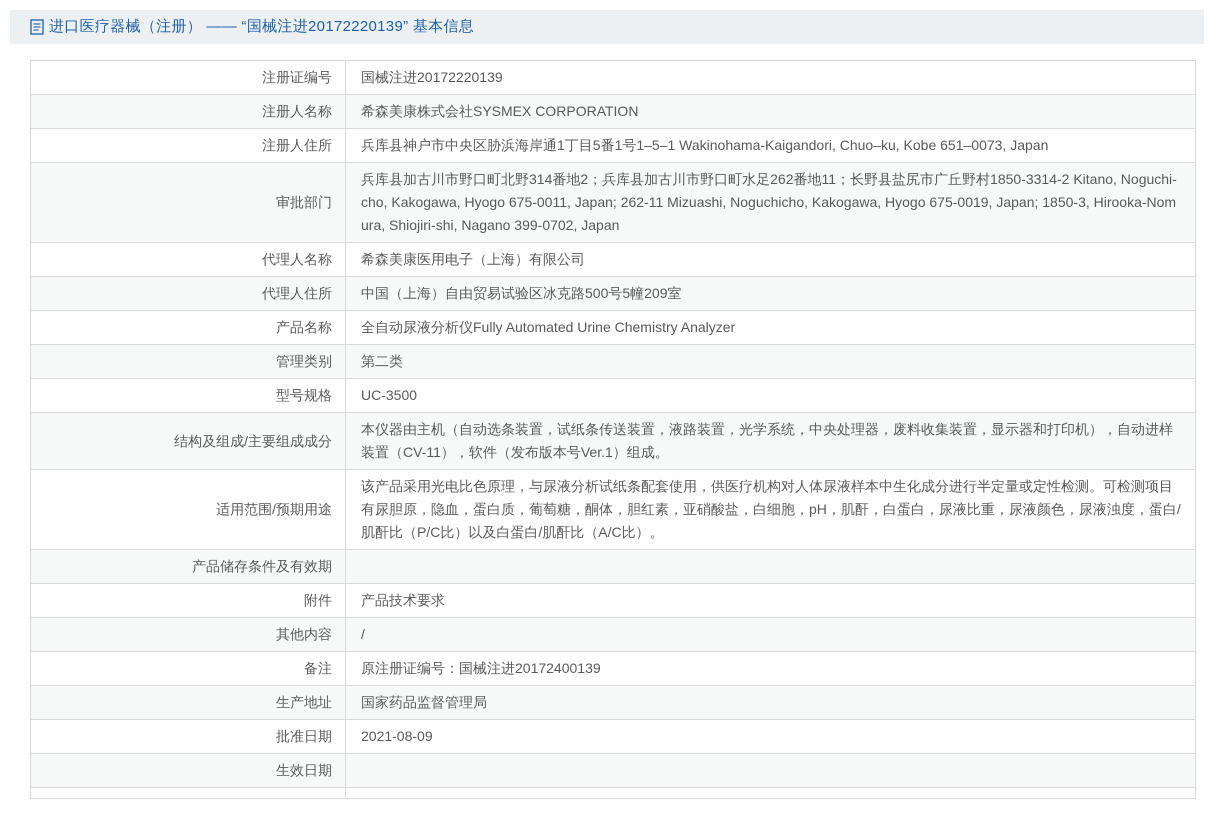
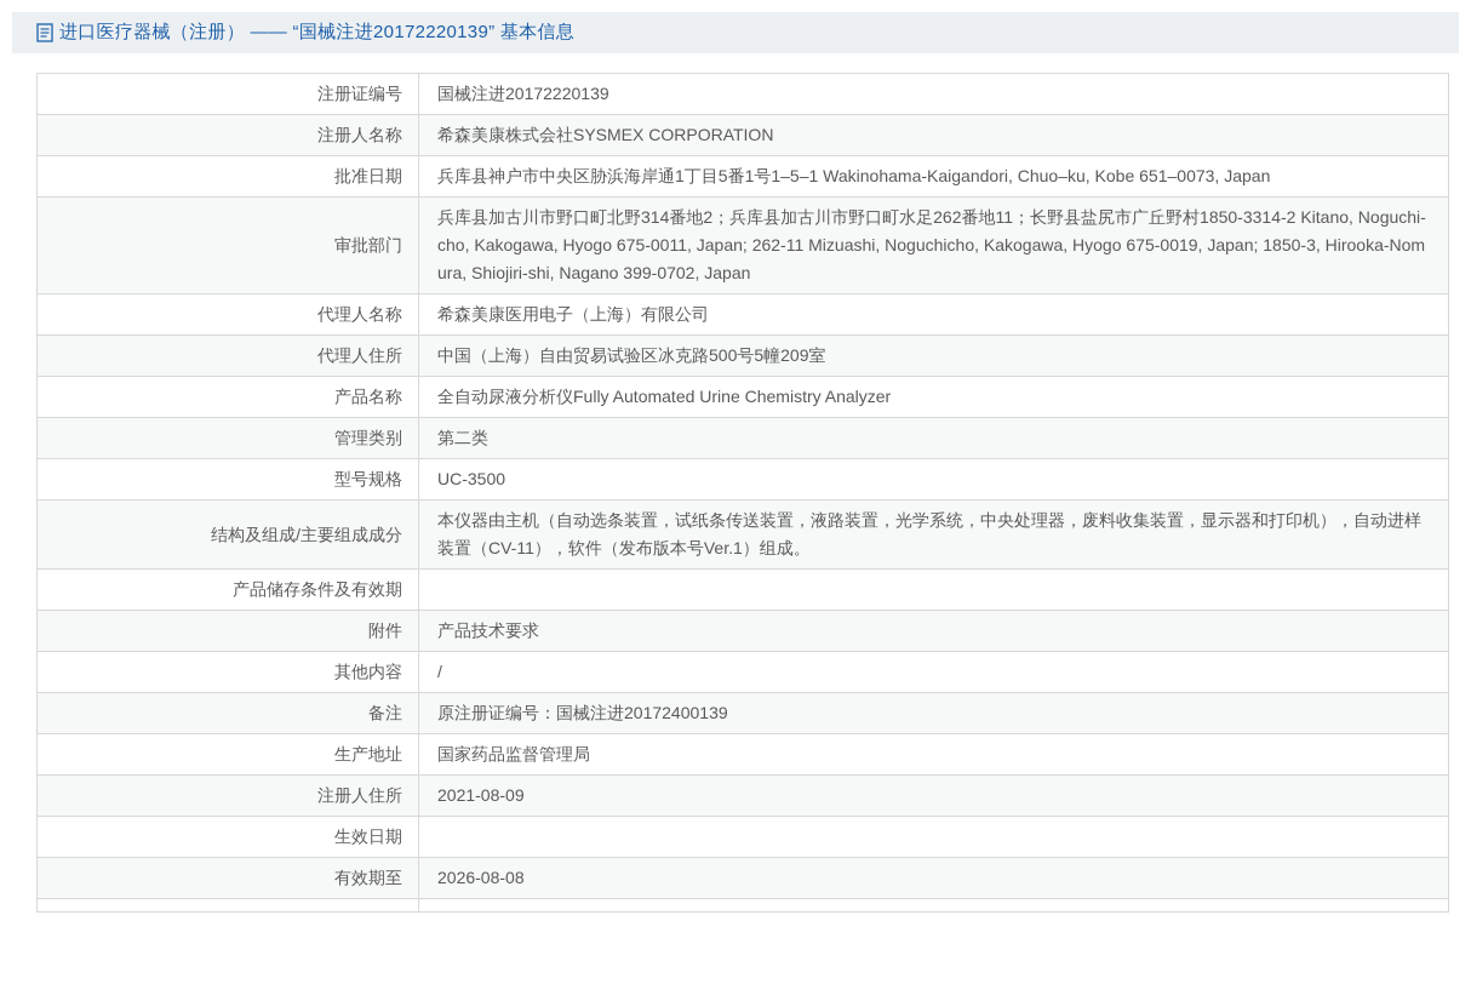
  进口医疗器械（注册） —— “国械注进20172220139” 基本信息
  注册证编号	国械注进20172220139
  注册人名称	希森美康株式会社SYSMEX CORPORATION
- 注册人住所	兵库县神户市中央区胁浜海岸通1丁目5番1号1–5–1 Wakinohama-Kaigandori, Chuo–ku, Kobe 651–0073, Japan
+ 批准日期	兵库县神户市中央区胁浜海岸通1丁目5番1号1–5–1 Wakinohama-Kaigandori, Chuo–ku, Kobe 651–0073, Japan
  审批部门	兵库县加古川市野口町北野314番地2；兵库县加古川市野口町水足262番地11；长野县盐尻市广丘野村1850-3314-2 Kitano, Noguchi-cho, Kakogawa, Hyogo 675-0011, Japan; 262-11 Mizuashi, Noguchicho, Kakogawa, Hyogo 675-0019, Japan; 1850-3, Hirooka-Nomura, Shiojiri-shi, Nagano 399-0702, Japan
  代理人名称	希森美康医用电子（上海）有限公司
  代理人住所	中国（上海）自由贸易试验区冰克路500号5幢209室
  产品名称	全自动尿液分析仪Fully Automated Urine Chemistry Analyzer
  管理类别	第二类
  型号规格	UC-3500
  结构及组成/主要组成成分	本仪器由主机（自动选条装置，试纸条传送装置，液路装置，光学系统，中央处理器，废料收集装置，显示器和打印机），自动进样装置（CV-11），软件（发布版本号Ver.1）组成。
- 适用范围/预期用途	该产品采用光电比色原理，与尿液分析试纸条配套使用，供医疗机构对人体尿液样本中生化成分进行半定量或定性检测。可检测项目有尿胆原，隐血，蛋白质，葡萄糖，酮体，胆红素，亚硝酸盐，白细胞，pH，肌酐，白蛋白，尿液比重，尿液颜色，尿液浊度，蛋白/肌酐比（P/C比）以及白蛋白/肌酐比（A/C比）。
  产品储存条件及有效期
  附件	产品技术要求
  其他内容	/
  备注	原注册证编号：国械注进20172400139
  生产地址	国家药品监督管理局
- 批准日期	2021-08-09
+ 注册人住所	2021-08-09
  生效日期
+ 有效期至	2026-08-08
